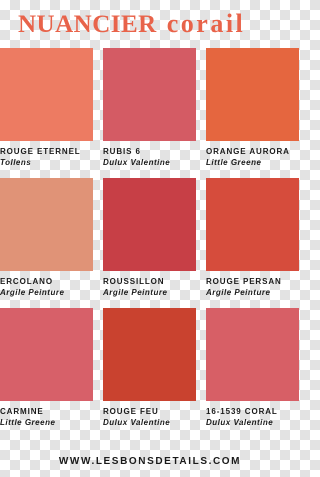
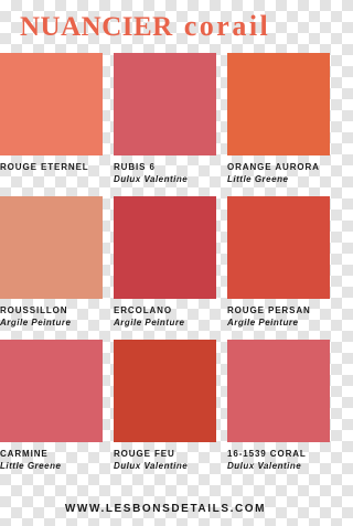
  NUANCIER
  corail
  ROUGE ETERNEL
- Tollens
  RUBIS 6
  Dulux Valentine
  ORANGE AURORA
  Little Greene
- ERCOLANO
+ ROUSSILLON
  Argile Peinture
- ROUSSILLON
+ ERCOLANO
  Argile Peinture
  ROUGE PERSAN
  Argile Peinture
  CARMINE
  Little Greene
  ROUGE FEU
  Dulux Valentine
  16-1539 CORAL
  Dulux Valentine
  WWW.LESBONSDETAILS.COM
